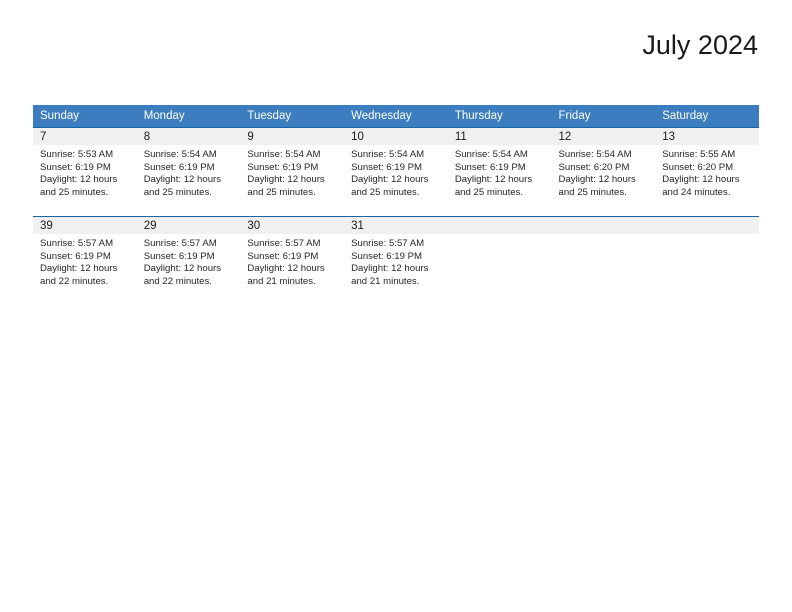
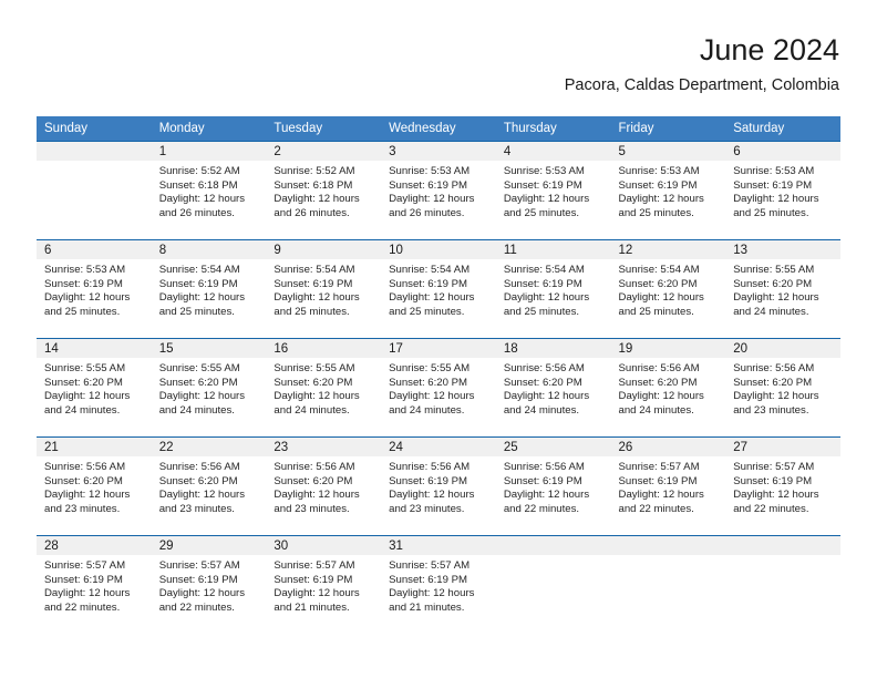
- July 2024
+ June 2024
+ Pacora, Caldas Department, Colombia
  Sunday	Monday	Tuesday	Wednesday	Thursday	Friday	Saturday
+ 	1Sunrise: 5:52 AMSunset: 6:18 PMDaylight: 12 hoursand 26 minutes.	2Sunrise: 5:52 AMSunset: 6:18 PMDaylight: 12 hoursand 26 minutes.	3Sunrise: 5:53 AMSunset: 6:19 PMDaylight: 12 hoursand 26 minutes.	4Sunrise: 5:53 AMSunset: 6:19 PMDaylight: 12 hoursand 25 minutes.	5Sunrise: 5:53 AMSunset: 6:19 PMDaylight: 12 hoursand 25 minutes.	6Sunrise: 5:53 AMSunset: 6:19 PMDaylight: 12 hoursand 25 minutes.
- 7Sunrise: 5:53 AMSunset: 6:19 PMDaylight: 12 hoursand 25 minutes.	8Sunrise: 5:54 AMSunset: 6:19 PMDaylight: 12 hoursand 25 minutes.	9Sunrise: 5:54 AMSunset: 6:19 PMDaylight: 12 hoursand 25 minutes.	10Sunrise: 5:54 AMSunset: 6:19 PMDaylight: 12 hoursand 25 minutes.	11Sunrise: 5:54 AMSunset: 6:19 PMDaylight: 12 hoursand 25 minutes.	12Sunrise: 5:54 AMSunset: 6:20 PMDaylight: 12 hoursand 25 minutes.	13Sunrise: 5:55 AMSunset: 6:20 PMDaylight: 12 hoursand 24 minutes.
+ 6Sunrise: 5:53 AMSunset: 6:19 PMDaylight: 12 hoursand 25 minutes.	8Sunrise: 5:54 AMSunset: 6:19 PMDaylight: 12 hoursand 25 minutes.	9Sunrise: 5:54 AMSunset: 6:19 PMDaylight: 12 hoursand 25 minutes.	10Sunrise: 5:54 AMSunset: 6:19 PMDaylight: 12 hoursand 25 minutes.	11Sunrise: 5:54 AMSunset: 6:19 PMDaylight: 12 hoursand 25 minutes.	12Sunrise: 5:54 AMSunset: 6:20 PMDaylight: 12 hoursand 25 minutes.	13Sunrise: 5:55 AMSunset: 6:20 PMDaylight: 12 hoursand 24 minutes.
+ 14Sunrise: 5:55 AMSunset: 6:20 PMDaylight: 12 hoursand 24 minutes.	15Sunrise: 5:55 AMSunset: 6:20 PMDaylight: 12 hoursand 24 minutes.	16Sunrise: 5:55 AMSunset: 6:20 PMDaylight: 12 hoursand 24 minutes.	17Sunrise: 5:55 AMSunset: 6:20 PMDaylight: 12 hoursand 24 minutes.	18Sunrise: 5:56 AMSunset: 6:20 PMDaylight: 12 hoursand 24 minutes.	19Sunrise: 5:56 AMSunset: 6:20 PMDaylight: 12 hoursand 24 minutes.	20Sunrise: 5:56 AMSunset: 6:20 PMDaylight: 12 hoursand 23 minutes.
+ 21Sunrise: 5:56 AMSunset: 6:20 PMDaylight: 12 hoursand 23 minutes.	22Sunrise: 5:56 AMSunset: 6:20 PMDaylight: 12 hoursand 23 minutes.	23Sunrise: 5:56 AMSunset: 6:20 PMDaylight: 12 hoursand 23 minutes.	24Sunrise: 5:56 AMSunset: 6:19 PMDaylight: 12 hoursand 23 minutes.	25Sunrise: 5:56 AMSunset: 6:19 PMDaylight: 12 hoursand 22 minutes.	26Sunrise: 5:57 AMSunset: 6:19 PMDaylight: 12 hoursand 22 minutes.	27Sunrise: 5:57 AMSunset: 6:19 PMDaylight: 12 hoursand 22 minutes.
- 39Sunrise: 5:57 AMSunset: 6:19 PMDaylight: 12 hoursand 22 minutes.	29Sunrise: 5:57 AMSunset: 6:19 PMDaylight: 12 hoursand 22 minutes.	30Sunrise: 5:57 AMSunset: 6:19 PMDaylight: 12 hoursand 21 minutes.	31Sunrise: 5:57 AMSunset: 6:19 PMDaylight: 12 hoursand 21 minutes.
+ 28Sunrise: 5:57 AMSunset: 6:19 PMDaylight: 12 hoursand 22 minutes.	29Sunrise: 5:57 AMSunset: 6:19 PMDaylight: 12 hoursand 22 minutes.	30Sunrise: 5:57 AMSunset: 6:19 PMDaylight: 12 hoursand 21 minutes.	31Sunrise: 5:57 AMSunset: 6:19 PMDaylight: 12 hoursand 21 minutes.
